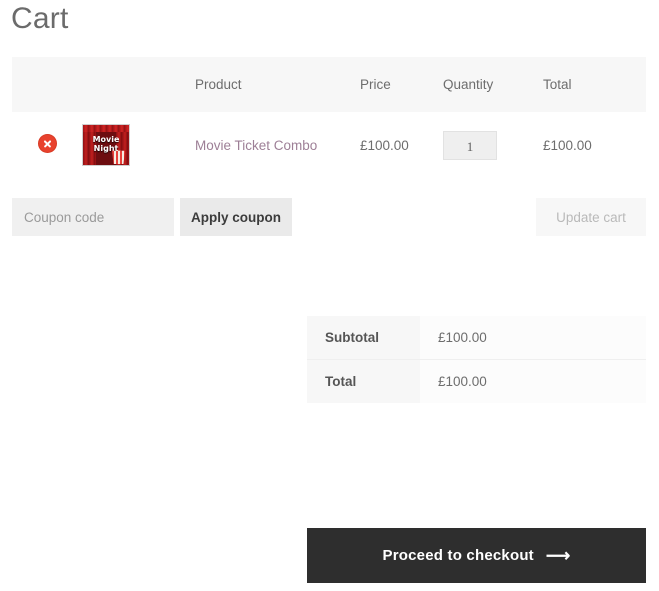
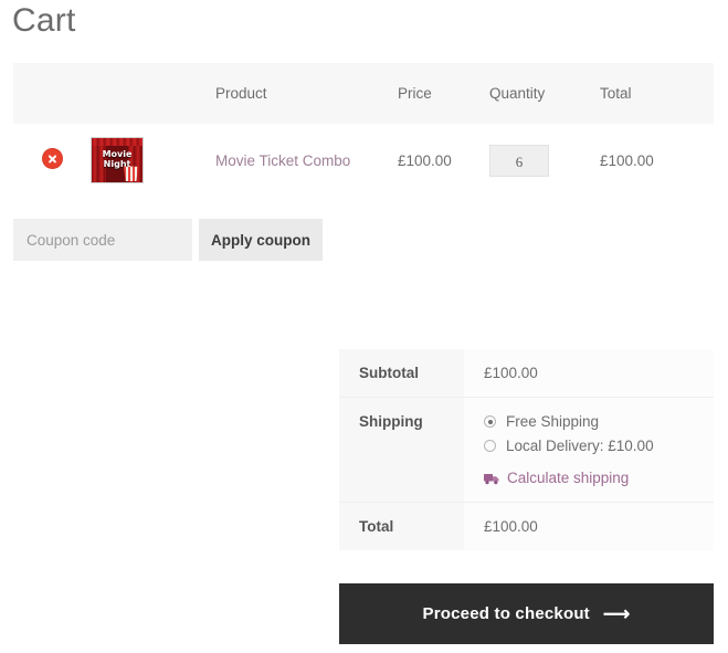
  Cart
  		Product	Price	Quantity	Total
- 	Movie Night	Movie Ticket Combo	£100.00	1	£100.00
+ 	Movie Night	Movie Ticket Combo	£100.00	6	£100.00
  Coupon code
  Apply coupon
- Update cart
  Subtotal	£100.00
+ Shipping	Free Shipping Local Delivery: £10.00 Calculate shipping
  Total	£100.00
  Proceed to checkout
  ⟶
